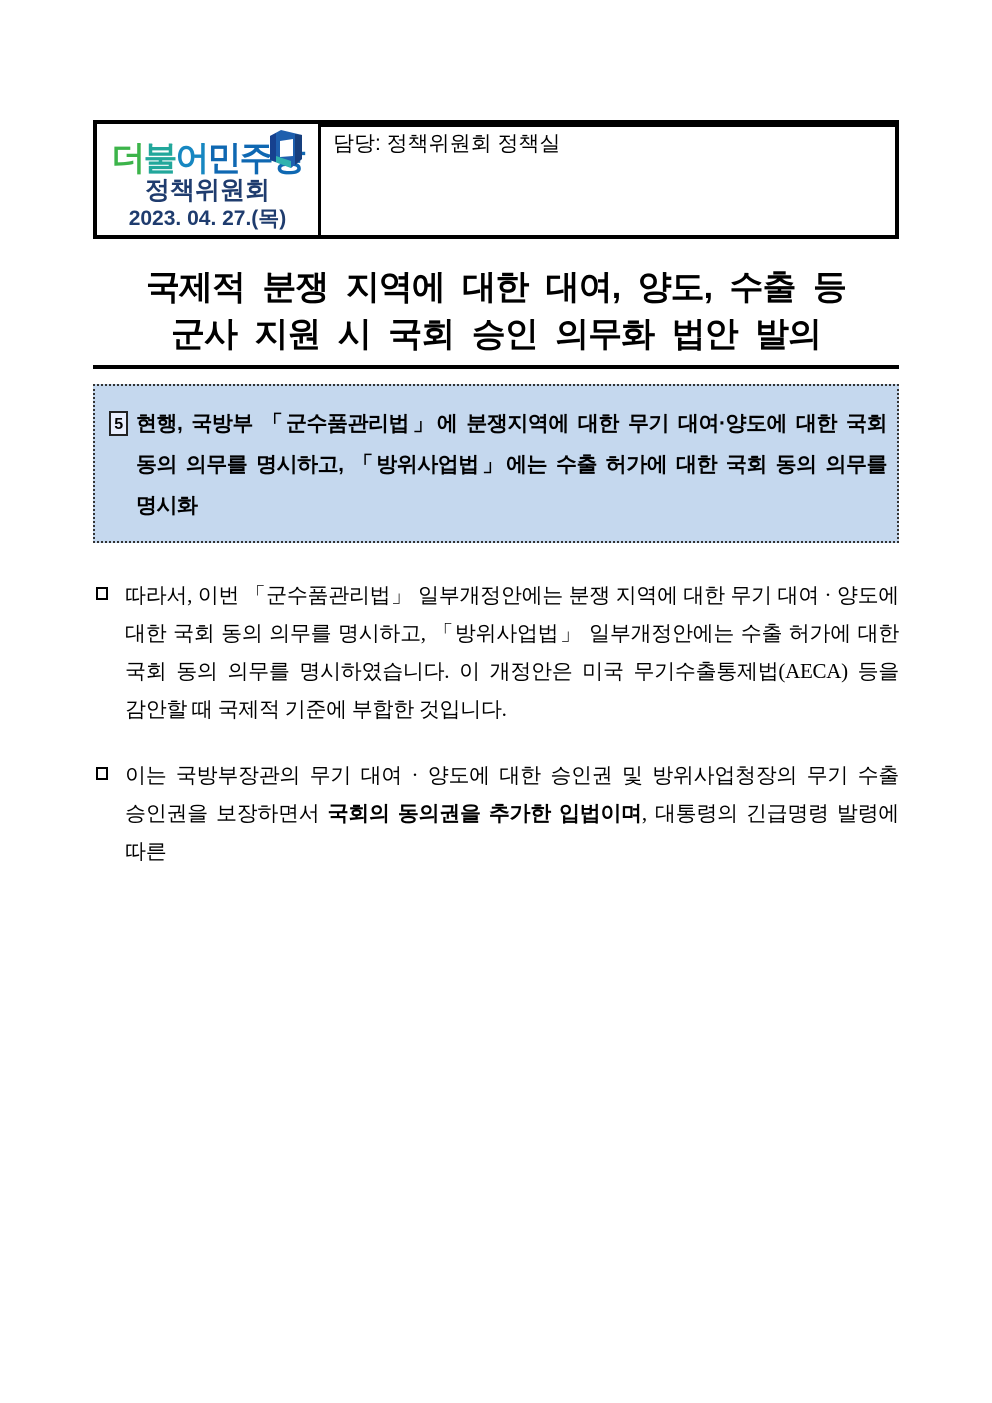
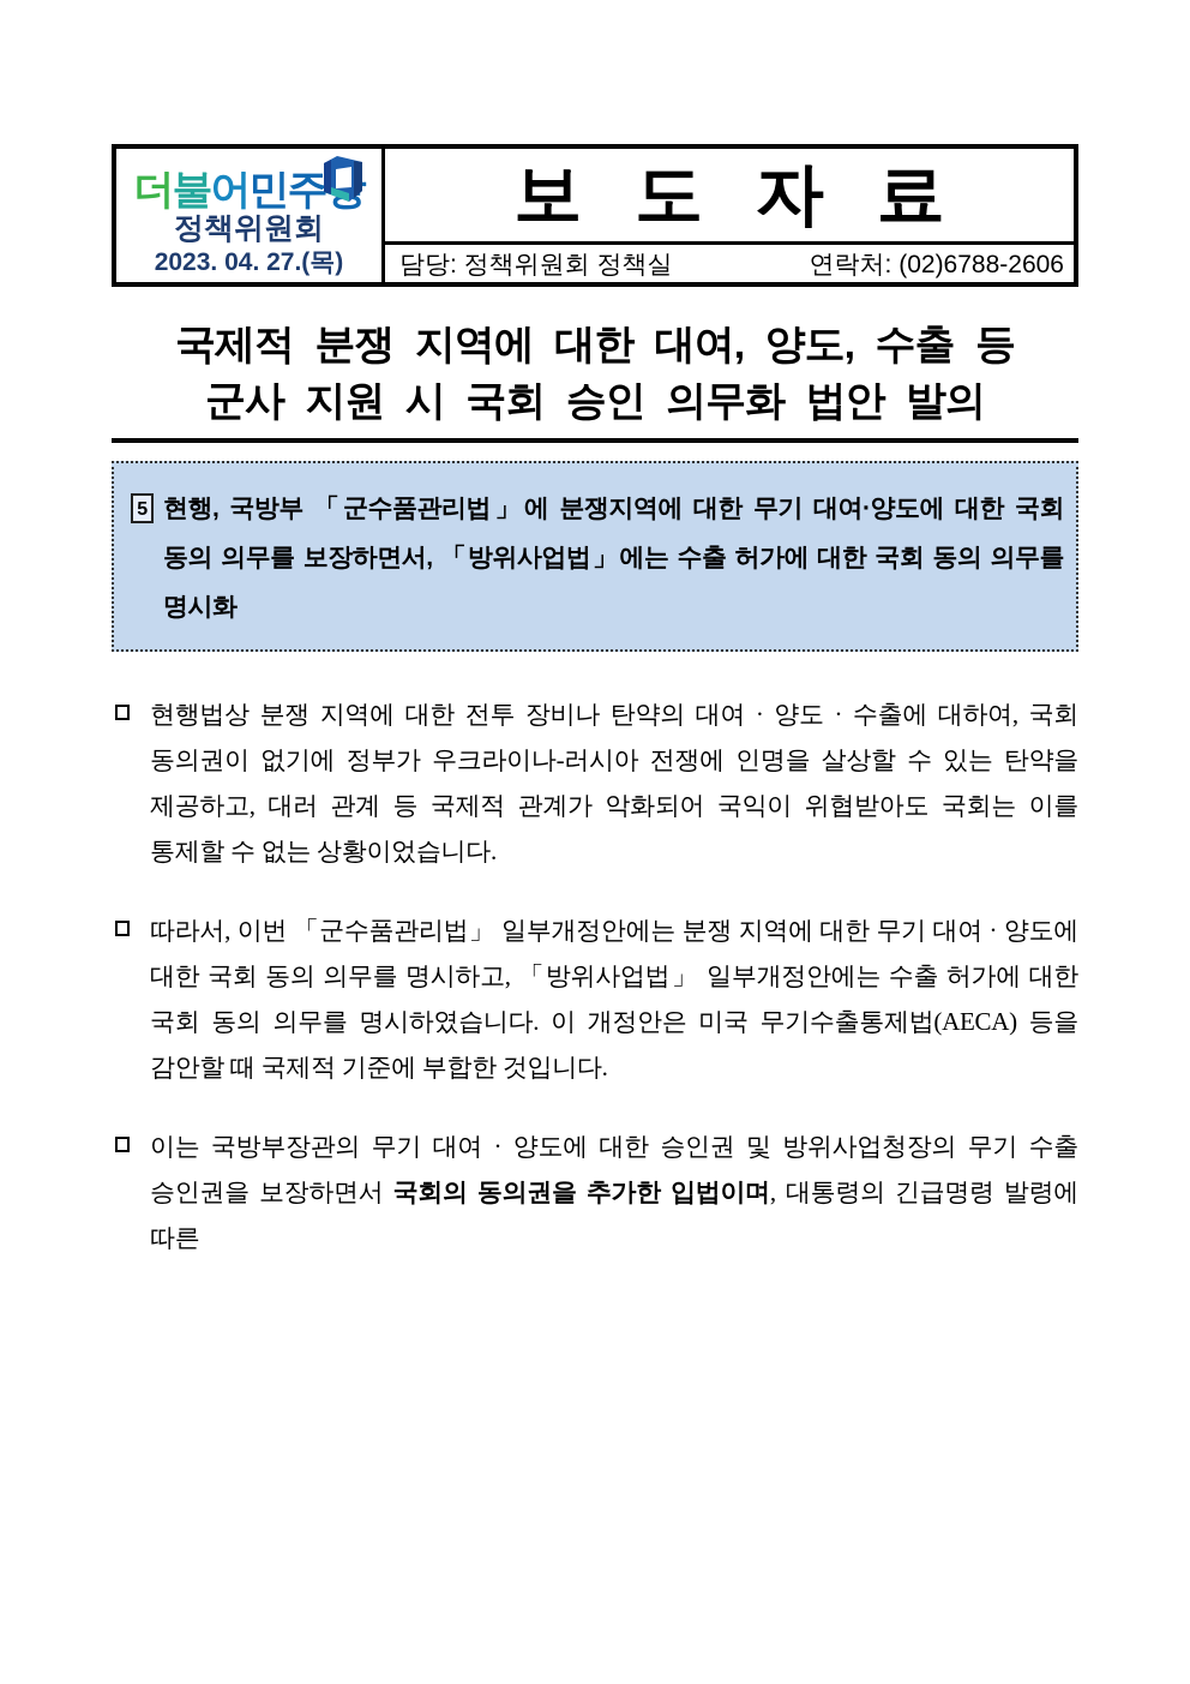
  더불어민주
  정책위원회
  2023. 04. 27.(목)
+ 보 도 자 료
  담당: 정책위원회 정책실
+ 연락처: (02)6788-2606
  국제적 분쟁 지역에 대한 대여, 양도, 수출 등
  군사 지원 시 국회 승인 의무화 법안 발의
  5
- 현행, 국방부 「군수품관리법」에 분쟁지역에 대한 무기 대여·양도에 대한 국회 동의 의무를 명시하고, 「방위사업법」에는 수출 허가에 대한 국회 동의 의무를 명시화
+ 현행, 국방부 「군수품관리법」에 분쟁지역에 대한 무기 대여·양도에 대한 국회 동의 의무를 보장하면서, 「방위사업법」에는 수출 허가에 대한 국회 동의 의무를 명시화
+ 현행법상 분쟁 지역에 대한 전투 장비나 탄약의 대여 · 양도 · 수출에 대하여, 국회 동의권이 없기에 정부가 우크라이나-러시아 전쟁에 인명을 살상할 수 있는 탄약을 제공하고, 대러 관계 등 국제적 관계가 악화되어 국익이 위협받아도 국회는 이를 통제할 수 없는 상황이었습니다.
  따라서, 이번 「군수품관리법」 일부개정안에는 분쟁 지역에 대한 무기 대여 · 양도에 대한 국회 동의 의무를 명시하고, 「방위사업법」 일부개정안에는 수출 허가에 대한 국회 동의 의무를 명시하였습니다. 이 개정안은 미국 무기수출통제법(AECA) 등을 감안할 때 국제적 기준에 부합한 것입니다.
  이는 국방부장관의 무기 대여 · 양도에 대한 승인권 및 방위사업청장의 무기 수출 승인권을 보장하면서 국회의 동의권을 추가한 입법이며, 대통령의 긴급명령 발령에 따른
